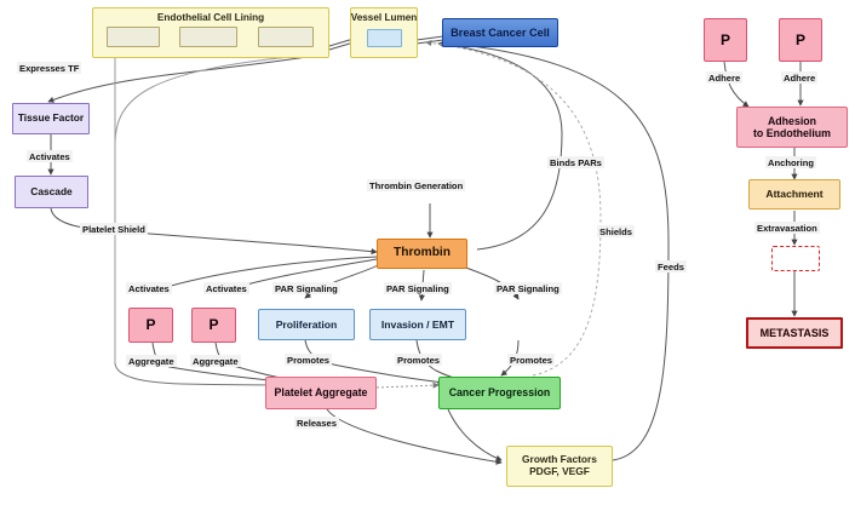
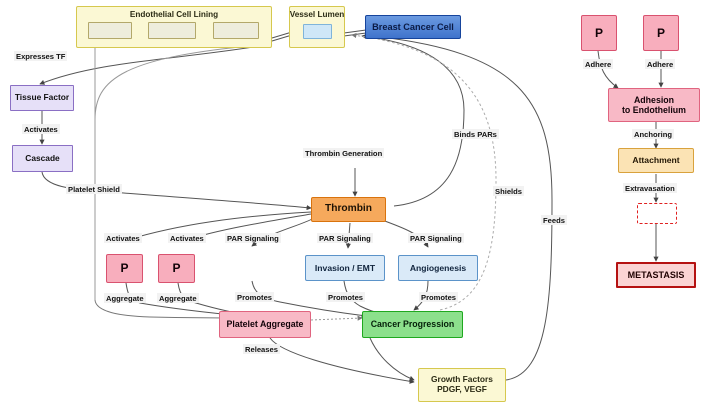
  Endothelial Cell Lining
  Vessel Lumen
  Breast Cancer Cell
  Tissue Factor
  Cascade
  Thrombin
  P
  P
- Proliferation
  Invasion / EMT
+ Angiogenesis
  Platelet Aggregate
  Cancer Progression
  Growth Factors
  PDGF, VEGF
  P
  P
  Adhesion
  to Endothelium
  Attachment
  METASTASIS
  Expresses TF
  Activates
  Platelet Shield
  Thrombin Generation
  Activates
  Activates
  PAR Signaling
  PAR Signaling
  PAR Signaling
  Aggregate
  Aggregate
  Promotes
  Promotes
  Promotes
  Releases
  Binds PARs
  Shields
  Feeds
  Adhere
  Adhere
  Anchoring
  Extravasation
